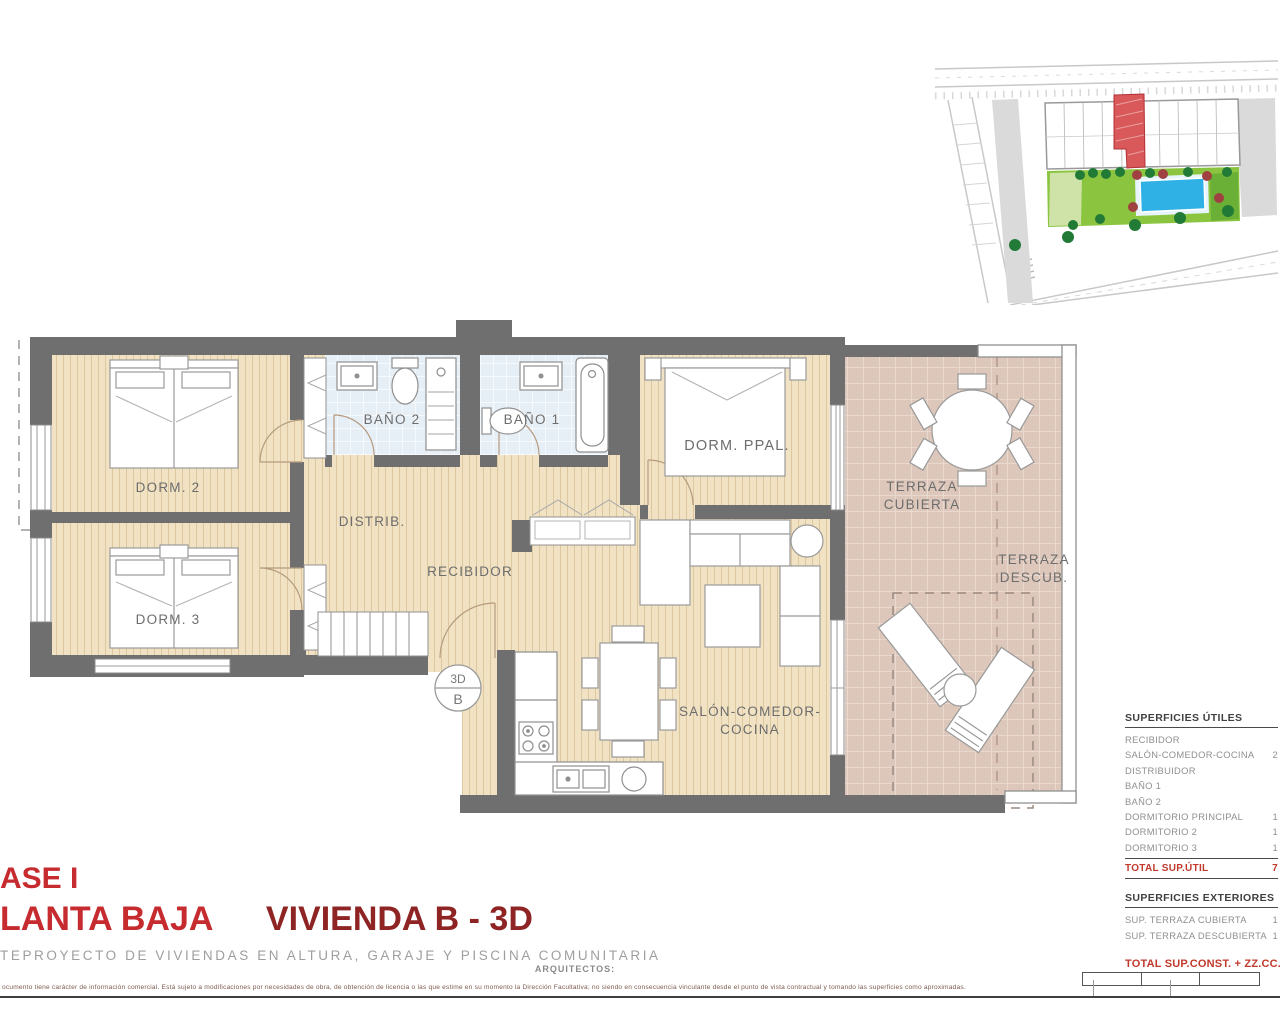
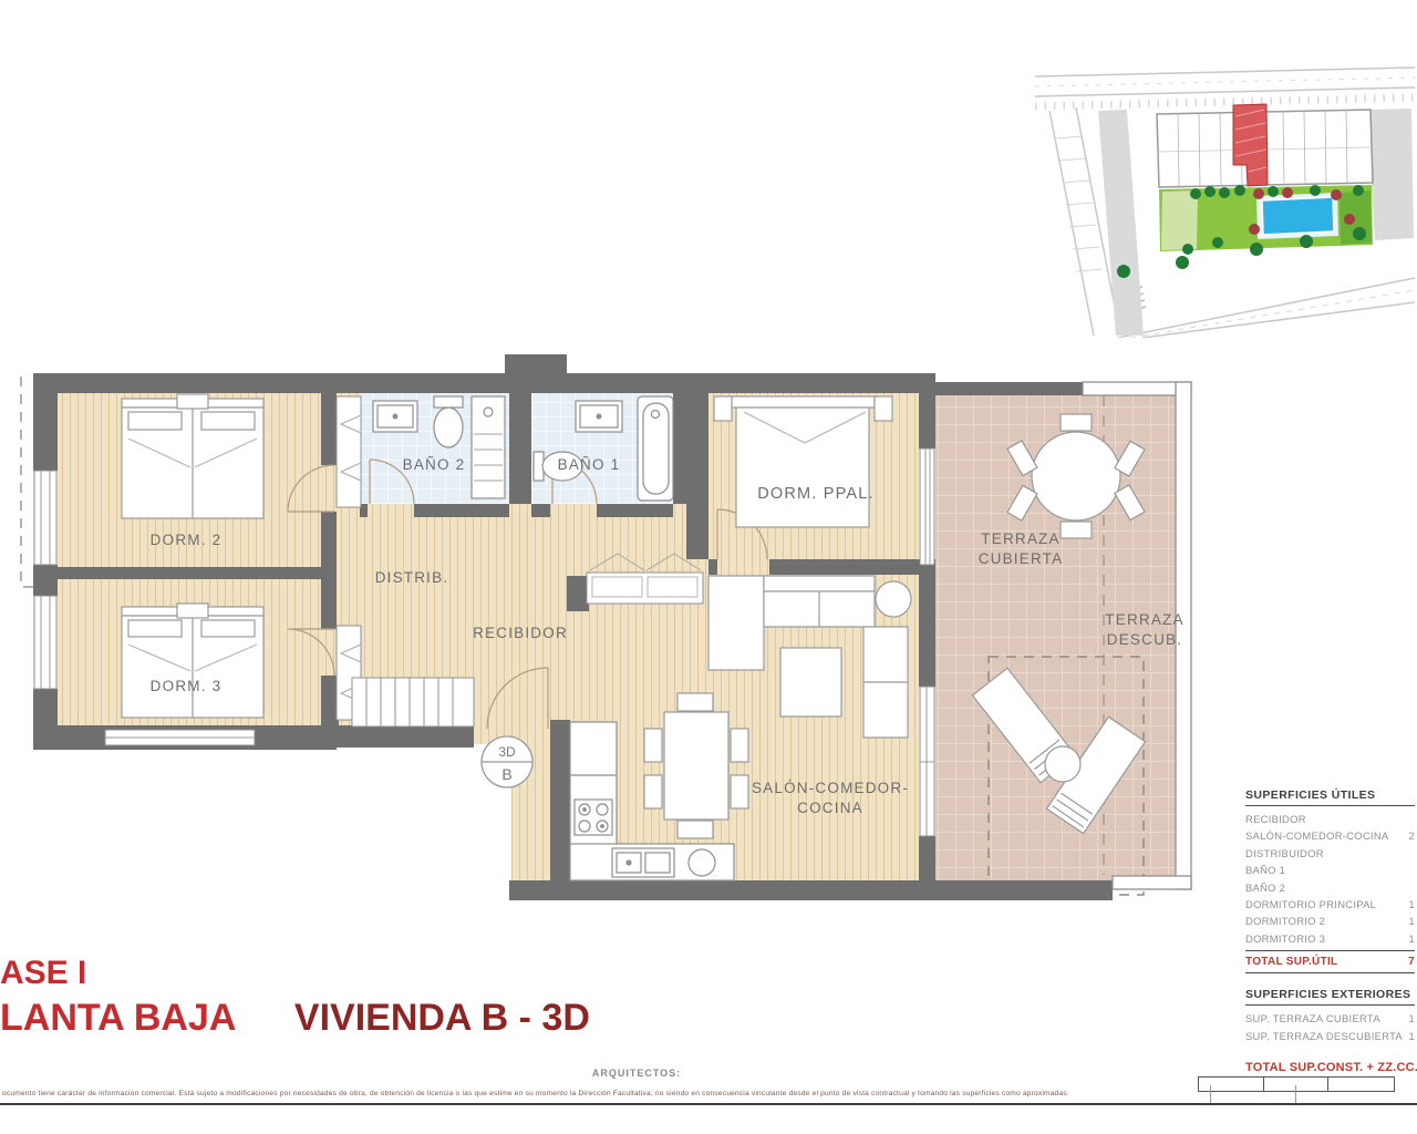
  3D
  B
  DORM. 2
  DORM. 3
  BAÑO 2
  BAÑO 1
  DORM. PPAL.
  DISTRIB.
  RECIBIDOR
  SALÓN-COMEDOR-
  COCINA
  TERRAZA
  CUBIERTA
  TERRAZA
  DESCUB.
  SUPERFICIES ÚTILES
  RECIBIDOR
  SALÓN-COMEDOR-COCINA
  2
  DISTRIBUIDOR
  BAÑO 1
  BAÑO 2
  DORMITORIO PRINCIPAL
  1
  DORMITORIO 2
  1
  DORMITORIO 3
  1
  TOTAL SUP.ÚTIL
  7
  SUPERFICIES EXTERIORES
  SUP. TERRAZA CUBIERTA
  1
  SUP. TERRAZA DESCUBIERTA
  1
  TOTAL SUP.CONST. + ZZ.CC.
  ASE I
  LANTA BAJA VIVIENDA B - 3D
- TEPROYECTO DE VIVIENDAS EN ALTURA, GARAJE Y PISCINA COMUNITARIA
  ARQUITECTOS:
